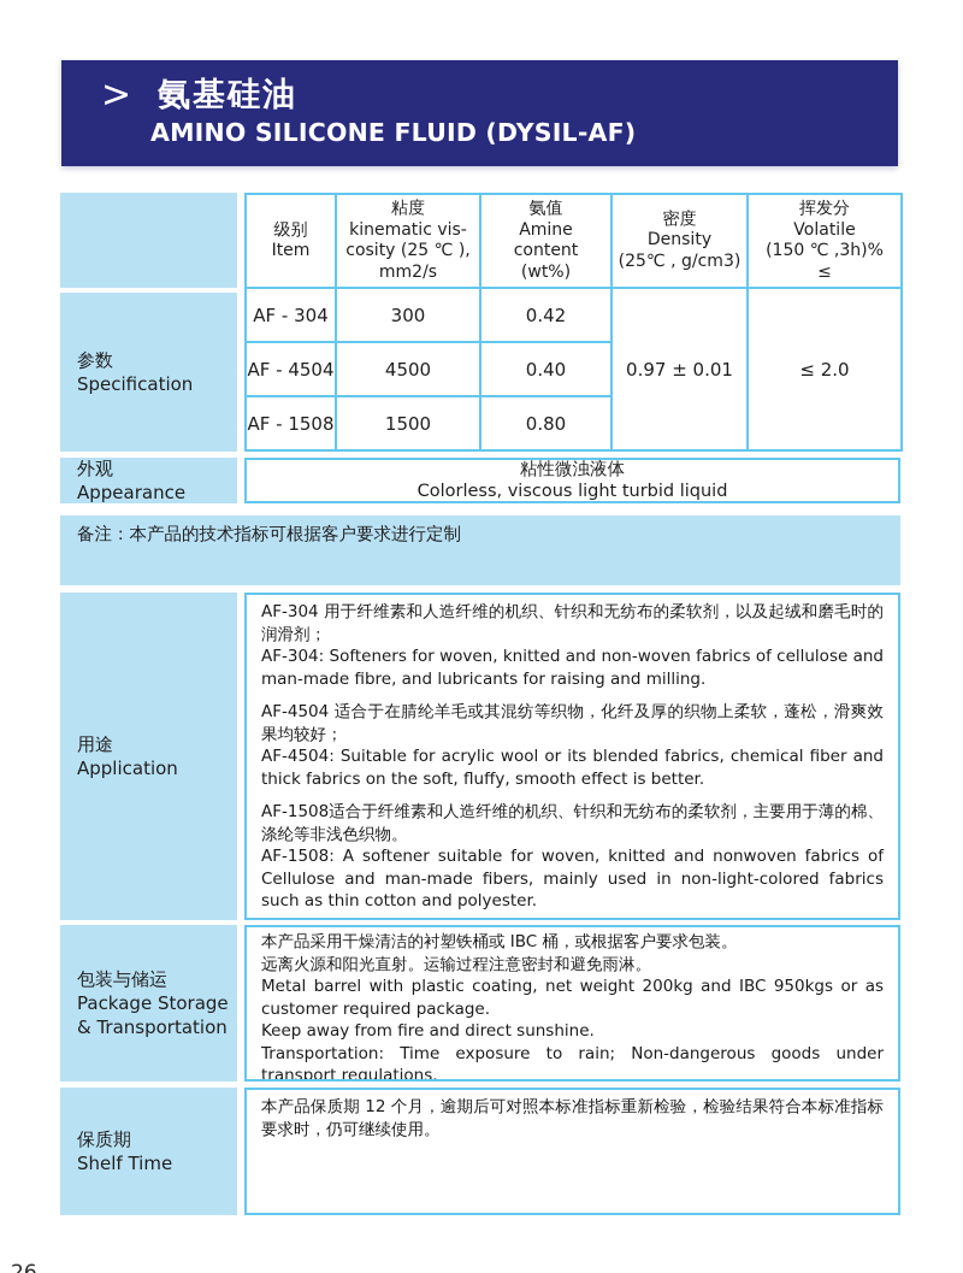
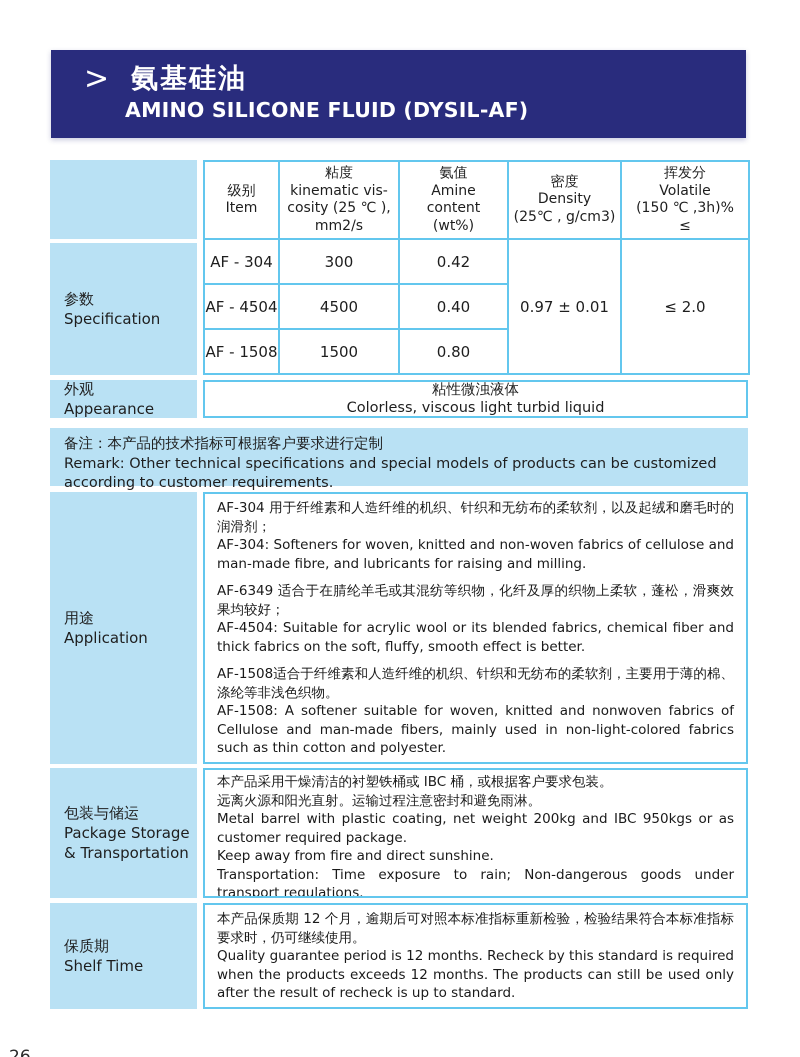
  >
  氨基硅油
  AMINO SILICONE FLUID (DYSIL-AF)
  参数
  Specification
  级别
  Item
  粘度
  kinematic vis-
  cosity (25 ℃ ),
  mm2/s
  氨值
  Amine
  content
  (wt%)
  密度
  Density
  (25℃ , g/cm3)
  挥发分
  Volatile
  (150 ℃ ,3h)%
  ≤
  AF - 304
  AF - 4504
  AF - 1508
  300
  4500
  1500
  0.42
  0.40
  0.80
  0.97 ± 0.01
  ≤ 2.0
  外观
  Appearance
  粘性微浊液体
  Colorless, viscous light turbid liquid
  备注：本产品的技术指标可根据客户要求进行定制
+ Remark: Other technical specifications and special models of products can be customized according to customer requirements.
  用途
  Application
  AF-304 用于纤维素和人造纤维的机织、针织和无纺布的柔软剂，以及起绒和磨毛时的润滑剂；
  AF-304: Softeners for woven, knitted and non-woven fabrics of cellulose and man-made fibre, and lubricants for raising and milling.
- AF-4504 适合于在腈纶羊毛或其混纺等织物，化纤及厚的织物上柔软，蓬松，滑爽效果均较好；
+ AF-6349 适合于在腈纶羊毛或其混纺等织物，化纤及厚的织物上柔软，蓬松，滑爽效果均较好；
  AF-4504: Suitable for acrylic wool or its blended fabrics, chemical fiber and thick fabrics on the soft, fluffy, smooth effect is better.
  AF-1508适合于纤维素和人造纤维的机织、针织和无纺布的柔软剂，主要用于薄的棉、涤纶等非浅色织物。
  AF-1508: A softener suitable for woven, knitted and nonwoven fabrics of Cellulose and man-made fibers, mainly used in non-light-colored fabrics such as thin cotton and polyester.
  包装与储运
  Package Storage
  & Transportation
  本产品采用干燥清洁的衬塑铁桶或 IBC 桶，或根据客户要求包装。
  远离火源和阳光直射。运输过程注意密封和避免雨淋。
  Metal barrel with plastic coating, net weight 200kg and IBC 950kgs or as customer required package.
  Keep away from fire and direct sunshine.
  Transportation: Time exposure to rain; Non-dangerous goods under transport regulations.
  保质期
  Shelf Time
  本产品保质期 12 个月，逾期后可对照本标准指标重新检验，检验结果符合本标准指标要求时，仍可继续使用。
+ Quality guarantee period is 12 months. Recheck by this standard is required when the products exceeds 12 months. The products can still be used only after the result of recheck is up to standard.
